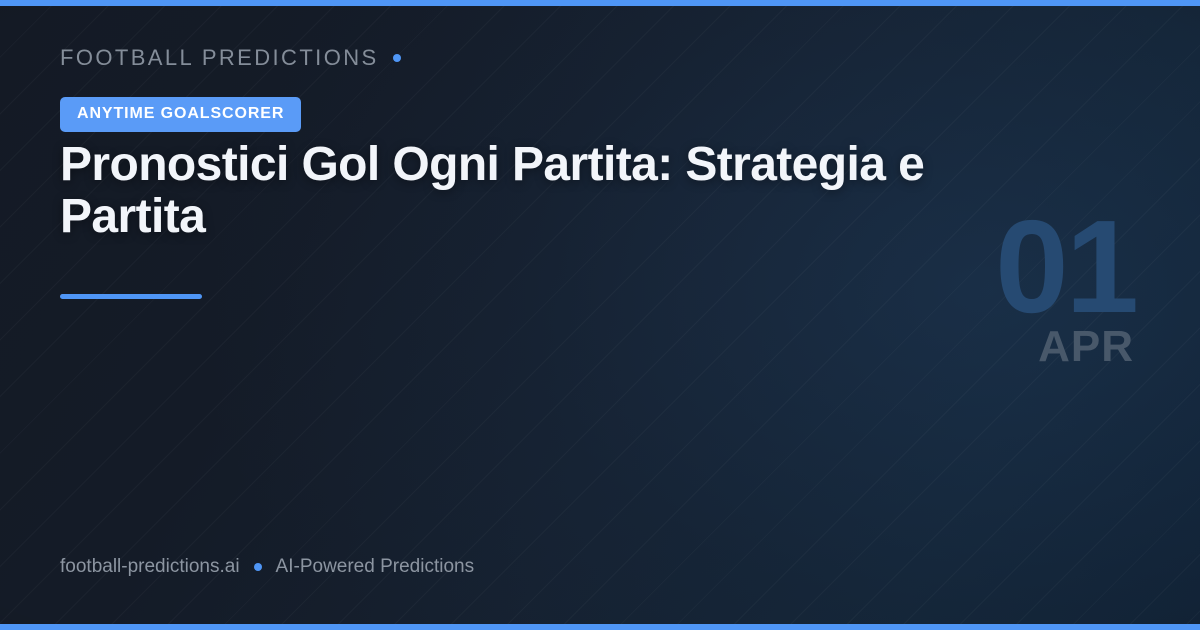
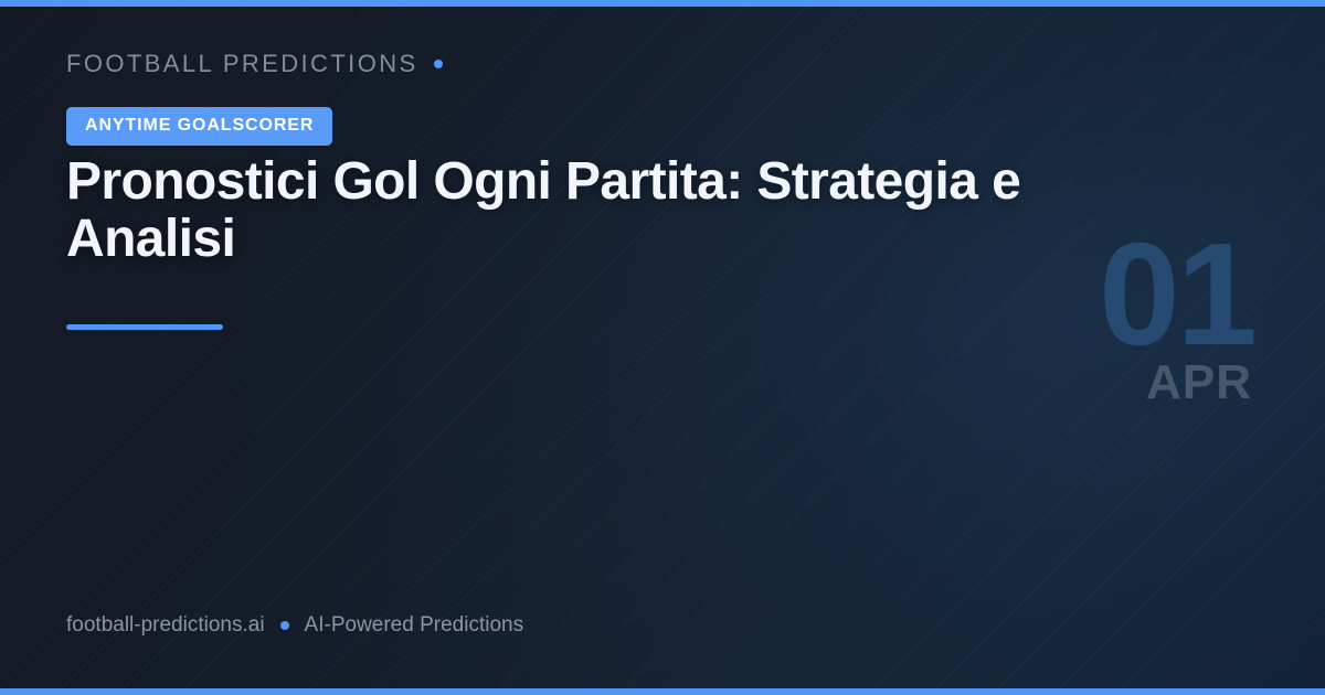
  01
  APR
  FOOTBALL PREDICTIONS
  ANYTIME GOALSCORER
- Pronostici Gol Ogni Partita: Strategia e Partita
+ Pronostici Gol Ogni Partita: Strategia e Analisi
  football-predictions.ai
  AI-Powered Predictions
